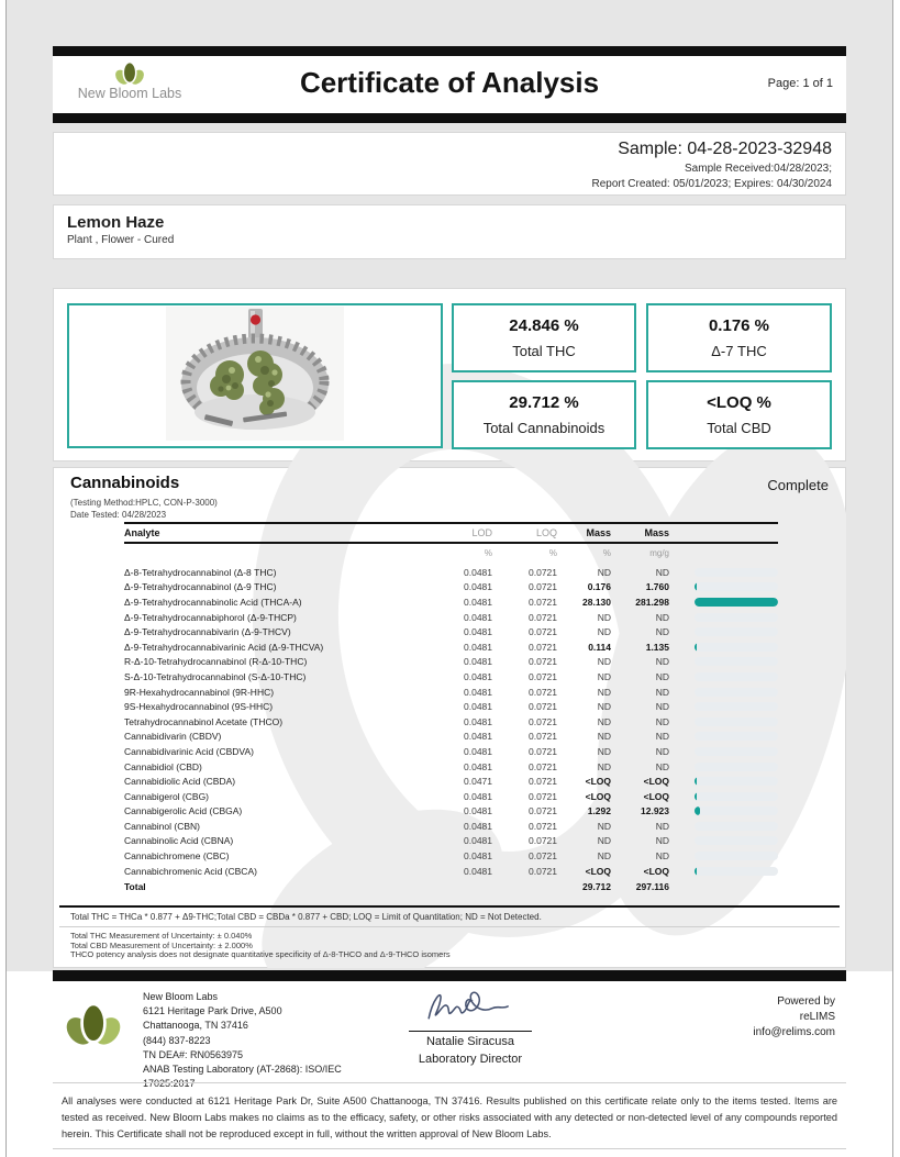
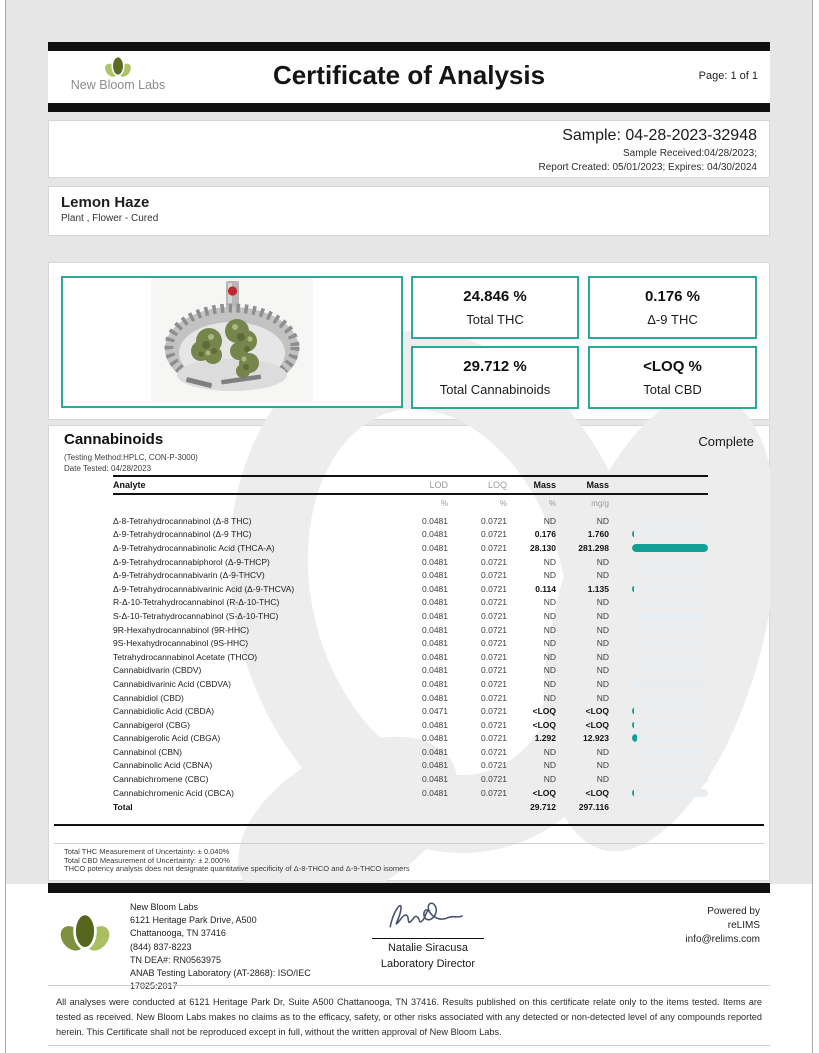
  New Bloom Labs
  Certificate of Analysis
  Page: 1 of 1
  Sample: 04-28-2023-32948
  Sample Received:04/28/2023;
  Report Created: 05/01/2023; Expires: 04/30/2024
  Lemon Haze
  Plant , Flower - Cured
  24.846 %
  Total THC
  0.176 %
- Δ-7 THC
+ Δ-9 THC
  29.712 %
  Total Cannabinoids
  <LOQ %
  Total CBD
  Cannabinoids
  Complete
  (Testing Method:HPLC, CON-P-3000)
  Date Tested: 04/28/2023
  Analyte
  LOD
  LOQ
  Mass
  Mass
  %
  %
  %
  mg/g
  Δ-8-Tetrahydrocannabinol (Δ-8 THC)
  0.0481
  0.0721
  ND
  ND
  Δ-9-Tetrahydrocannabinol (Δ-9 THC)
  0.0481
  0.0721
  0.176
  1.760
  Δ-9-Tetrahydrocannabinolic Acid (THCA-A)
  0.0481
  0.0721
  28.130
  281.298
  Δ-9-Tetrahydrocannabiphorol (Δ-9-THCP)
  0.0481
  0.0721
  ND
  ND
  Δ-9-Tetrahydrocannabivarin (Δ-9-THCV)
  0.0481
  0.0721
  ND
  ND
  Δ-9-Tetrahydrocannabivarinic Acid (Δ-9-THCVA)
  0.0481
  0.0721
  0.114
  1.135
  R-Δ-10-Tetrahydrocannabinol (R-Δ-10-THC)
  0.0481
  0.0721
  ND
  ND
  S-Δ-10-Tetrahydrocannabinol (S-Δ-10-THC)
  0.0481
  0.0721
  ND
  ND
  9R-Hexahydrocannabinol (9R-HHC)
  0.0481
  0.0721
  ND
  ND
  9S-Hexahydrocannabinol (9S-HHC)
  0.0481
  0.0721
  ND
  ND
  Tetrahydrocannabinol Acetate (THCO)
  0.0481
  0.0721
  ND
  ND
  Cannabidivarin (CBDV)
  0.0481
  0.0721
  ND
  ND
  Cannabidivarinic Acid (CBDVA)
  0.0481
  0.0721
  ND
  ND
  Cannabidiol (CBD)
  0.0481
  0.0721
  ND
  ND
  Cannabidiolic Acid (CBDA)
  0.0471
  0.0721
  <LOQ
  <LOQ
  Cannabigerol (CBG)
  0.0481
  0.0721
  <LOQ
  <LOQ
  Cannabigerolic Acid (CBGA)
  0.0481
  0.0721
  1.292
  12.923
  Cannabinol (CBN)
  0.0481
  0.0721
  ND
  ND
  Cannabinolic Acid (CBNA)
  0.0481
  0.0721
  ND
  ND
  Cannabichromene (CBC)
  0.0481
  0.0721
  ND
  ND
  Cannabichromenic Acid (CBCA)
  0.0481
  0.0721
  <LOQ
  <LOQ
  Total
  29.712
  297.116
- Total THC = THCa * 0.877 + Δ9-THC;Total CBD = CBDa * 0.877 + CBD; LOQ = Limit of Quantitation; ND = Not Detected.
  Total THC Measurement of Uncertainty: ± 0.040%
  Total CBD Measurement of Uncertainty: ± 2.000%
  THCO potency analysis does not designate quantitative specificity of Δ-8-THCO and Δ-9-THCO isomers
  New Bloom Labs
  6121 Heritage Park Drive, A500
  Chattanooga, TN 37416
  (844) 837-8223
  TN DEA#: RN0563975
  ANAB Testing Laboratory (AT-2868): ISO/IEC
  17025:2017
  Natalie Siracusa
  Laboratory Director
  Powered by
  reLIMS
  info@relims.com
  All analyses were conducted at 6121 Heritage Park Dr, Suite A500 Chattanooga, TN 37416. Results published on this certificate relate only to the items tested. Items are tested as received. New Bloom Labs makes no claims as to the efficacy, safety, or other risks associated with any detected or non-detected level of any compounds reported herein. This Certificate shall not be reproduced except in full, without the written approval of New Bloom Labs.
